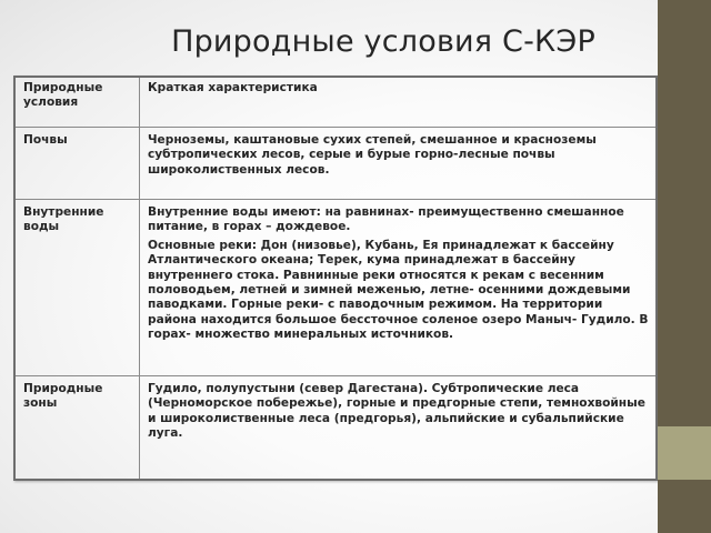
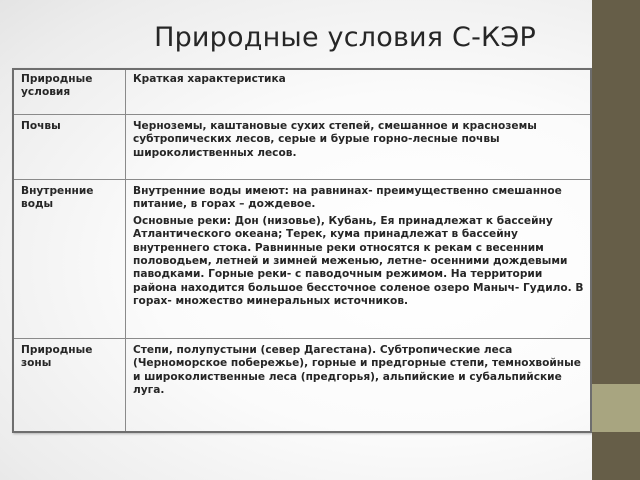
  Природные условия С-КЭР
  Природные условия	Краткая характеристика
  Почвы	Черноземы, каштановые сухих степей, смешанное и красноземы субтропических лесов, серые и бурые горно-лесные почвы широколиственных лесов.
  Внутренние воды	Внутренние воды имеют: на равнинах- преимущественно смешанное питание, в горах – дождевое. Основные реки: Дон (низовье), Кубань, Ея принадлежат к бассейну Атлантического океана; Терек, кума принадлежат в бассейну внутреннего стока. Равнинные реки относятся к рекам с весенним половодьем, летней и зимней меженью, летне- осенними дождевыми паводками. Горные реки- с паводочным режимом. На территории района находится большое бессточное соленое озеро Маныч- Гудило. В горах- множество минеральных источников.
- Природные зоны	Гудило, полупустыни (север Дагестана). Субтропические леса (Черноморское побережье), горные и предгорные степи, темнохвойные и широколиственные леса (предгорья), альпийские и субальпийские луга.
+ Природные зоны	Степи, полупустыни (север Дагестана). Субтропические леса (Черноморское побережье), горные и предгорные степи, темнохвойные и широколиственные леса (предгорья), альпийские и субальпийские луга.
